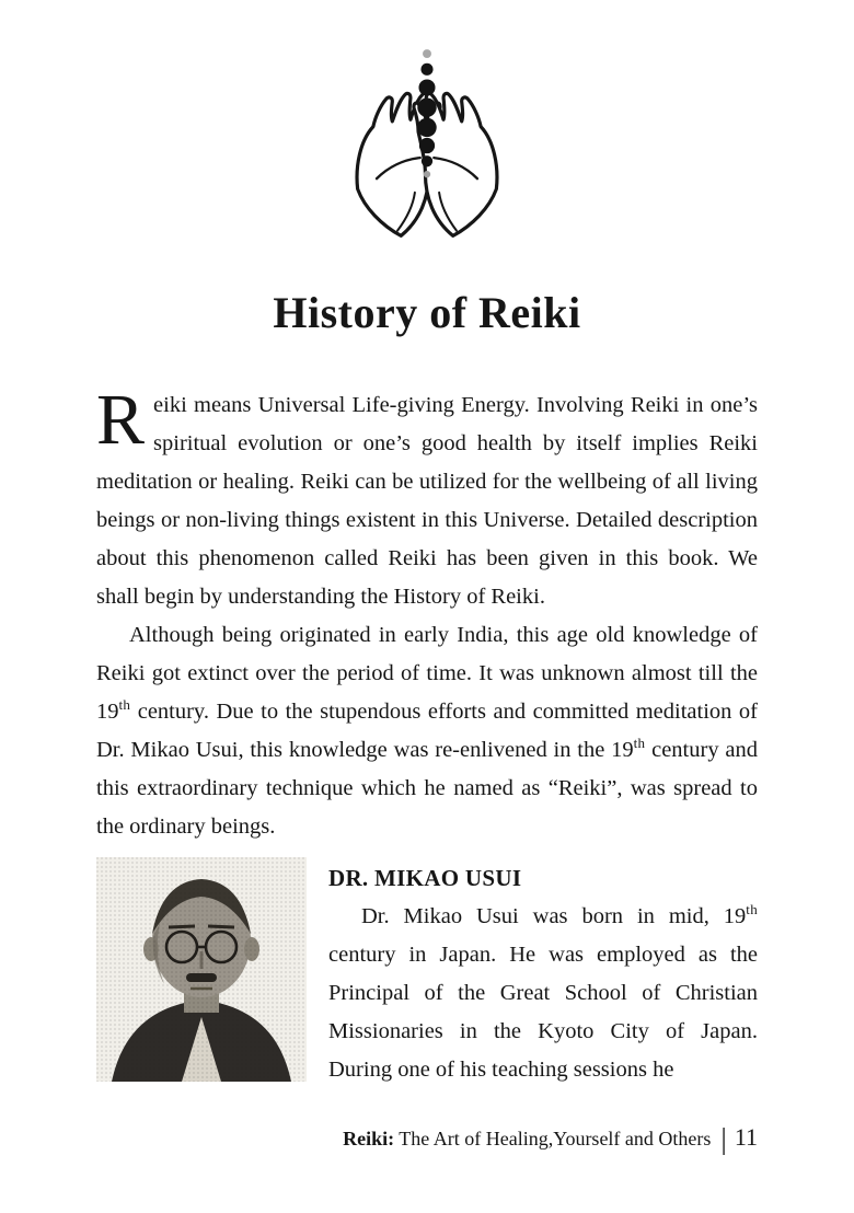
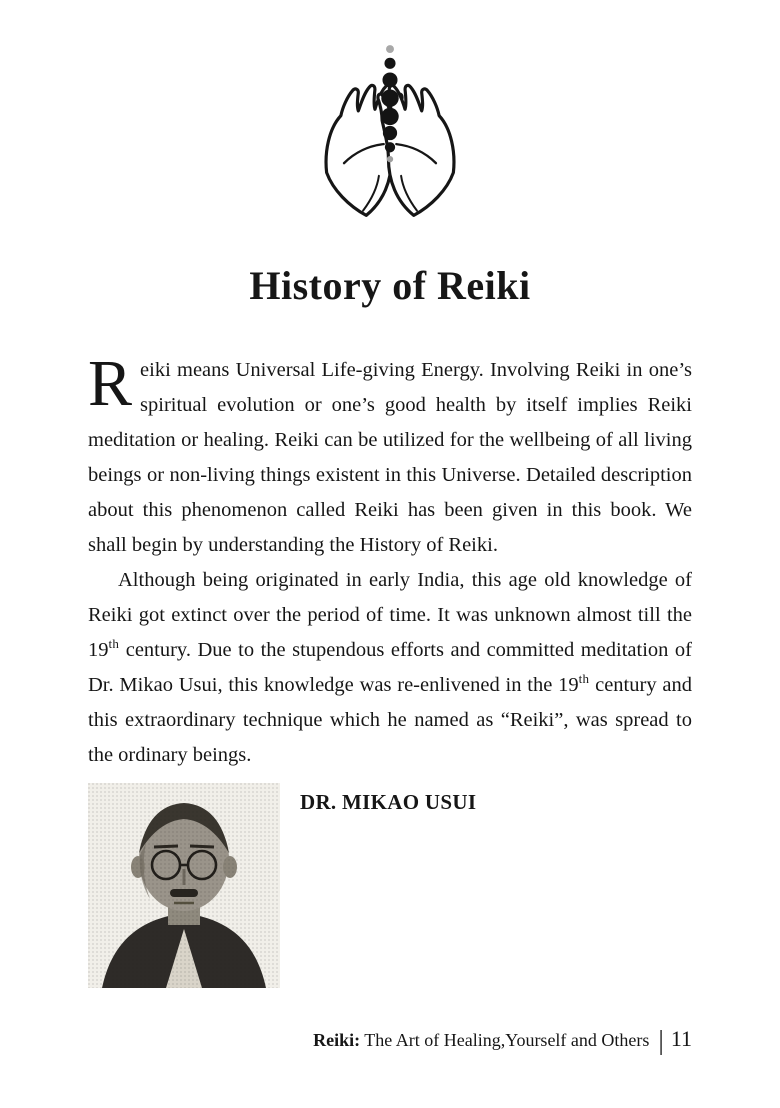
  History of Reiki
  R
  eiki means Universal Life-giving Energy. Involving Reiki in one’s spiritual evolution or one’s good health by itself implies Reiki meditation or healing. Reiki can be utilized for the wellbeing of all living beings or non-living things existent in this Universe. Detailed description about this phenomenon called Reiki has been given in this book. We shall begin by understanding the History of Reiki.
  Although being originated in early India, this age old knowledge of Reiki got extinct over the period of time. It was unknown almost till the 19th century. Due to the stupendous efforts and committed meditation of Dr. Mikao Usui, this knowledge was re-enlivened in the 19th century and this extraordinary technique which he named as “Reiki”, was spread to the ordinary beings.
  DR. MIKAO USUI
- Dr. Mikao Usui was born in mid, 19th century in Japan. He was employed as the Principal of the Great School of Christian Missionaries in the Kyoto City of Japan. During one of his teaching sessions he
  Reiki: The Art of Healing,Yourself and Others | 11
